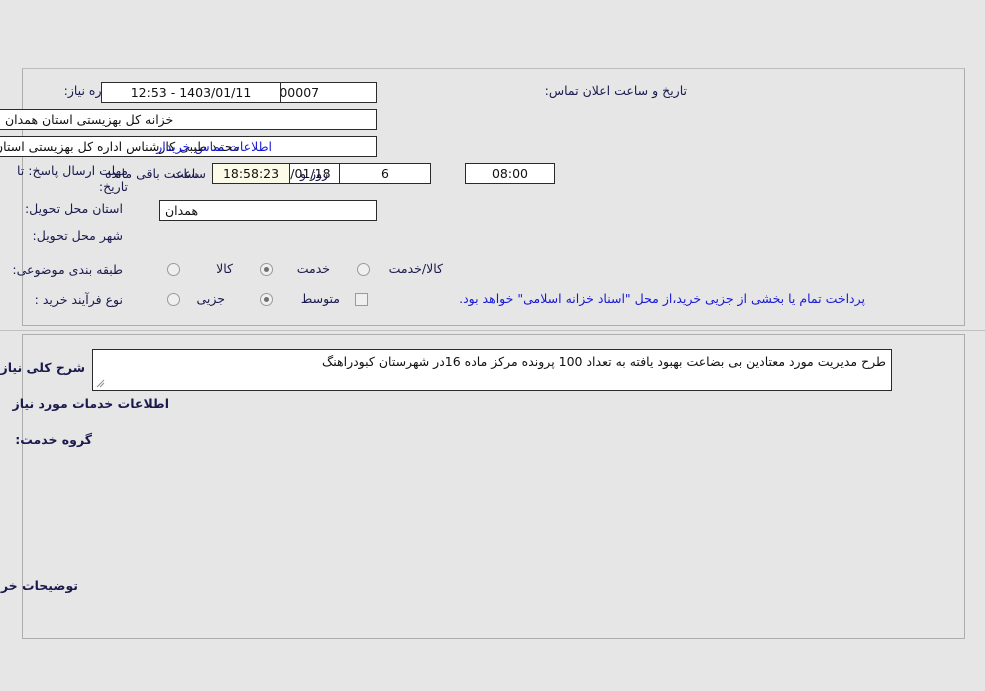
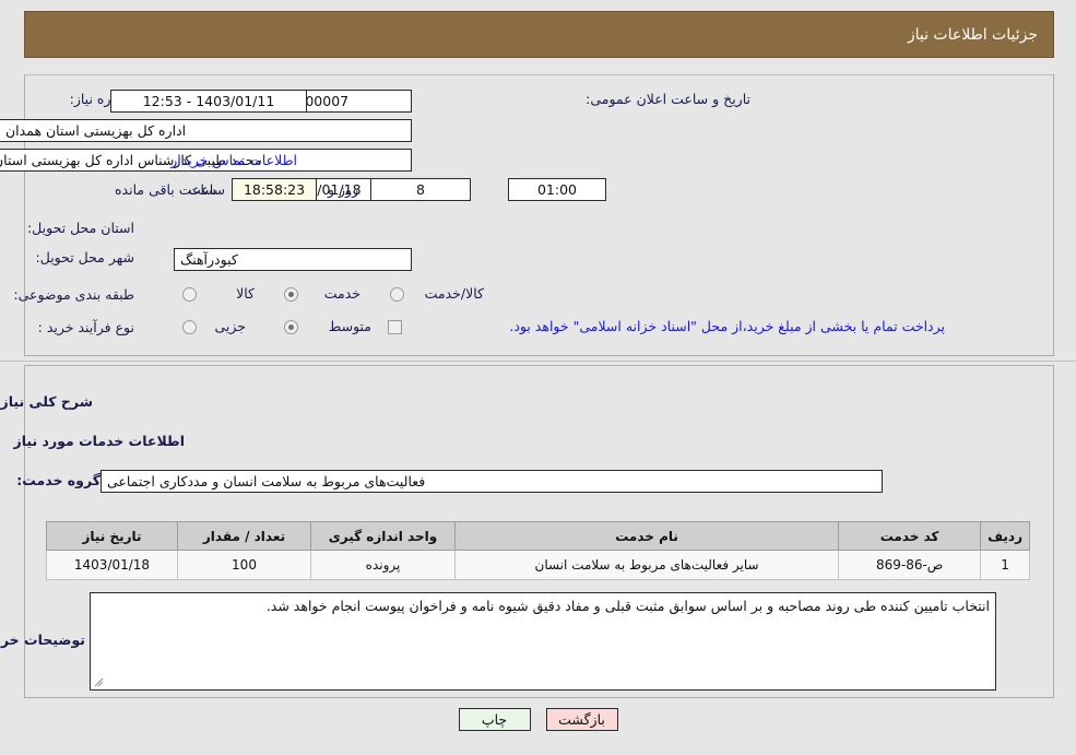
+ جزئیات اطلاعات نیاز
  ره نیاز:
- تاریخ و ساعت اعلان تماس:
+ تاریخ و ساعت اعلان عمومی:
  1403/01/11 - 12:53
- خزانه کل بهزیستی استان همدان
+ اداره کل بهزیستی استان همدان
  محمد طیبی کارشناس اداره کل بهزیستی استا
  اطلاعات تماس خریدار
- مهلت ارسال پاسخ: تا تاریخ:
  ساعت
- 08:00
+ 01:00
- 6
+ 8
  روز و
  18:58:23
  ساعت باقی مانده
  استان محل تحویل:
- همدان
  شهر محل تحویل:
+ کبودرآهنگ
  طبقه بندی موضوعی:
  کالا
  خدمت
  کالا/خدمت
  نوع فرآیند خرید :
  جزیی
  متوسط
- پرداخت تمام یا بخشی از جزیی خرید،از محل "اسناد خزانه اسلامی" خواهد بود.
+ پرداخت تمام یا بخشی از مبلغ خرید،از محل "اسناد خزانه اسلامی" خواهد بود.
  شرح کلی نیاز
- طرح مدیریت مورد معتادین بی بضاعت بهبود یافته به تعداد 100 پرونده مرکز ماده 16در شهرستان کبودراهنگ
  اطلاعات خدمات مورد نیاز
  گروه خدمت:
+ فعالیت‌های مربوط به سلامت انسان و مددکاری اجتماعی
+ ردیف	کد خدمت	نام خدمت	واحد اندازه گیری	تعداد / مقدار	تاریخ نیاز
+ 1	ص-86-869	سایر فعالیت‌های مربوط به سلامت انسان	پرونده	100	1403/01/18
+ انتخاب تامیین کننده طی روند مصاحبه و بر اساس سوابق مثبت قبلی و مفاد دقیق شیوه نامه و فراخوان پیوست انجام خواهد شد.
+ بازگشت
+ چاپ
